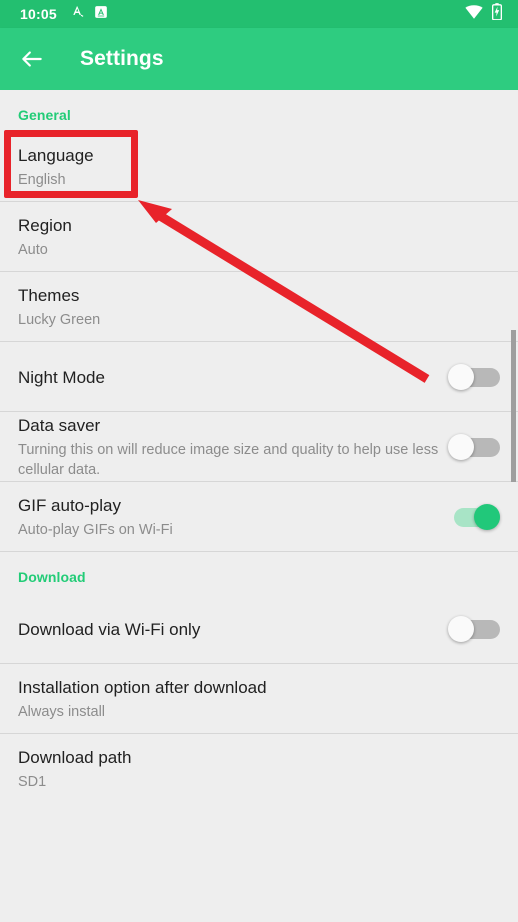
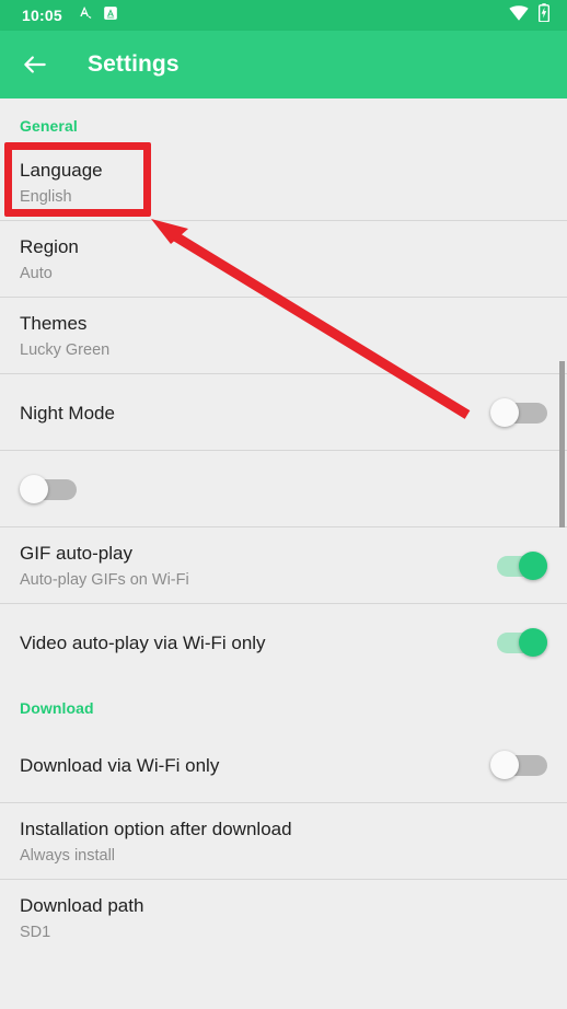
  10:05
  Settings
  General
  Language
  English
  Region
  Auto
  Themes
  Lucky Green
  Night Mode
- Data saver
- Turning this on will reduce image size and quality to help use less cellular data.
  GIF auto-play
  Auto-play GIFs on Wi-Fi
+ Video auto-play via Wi-Fi only
  Download
  Download via Wi-Fi only
  Installation option after download
  Always install
  Download path
  SD1
